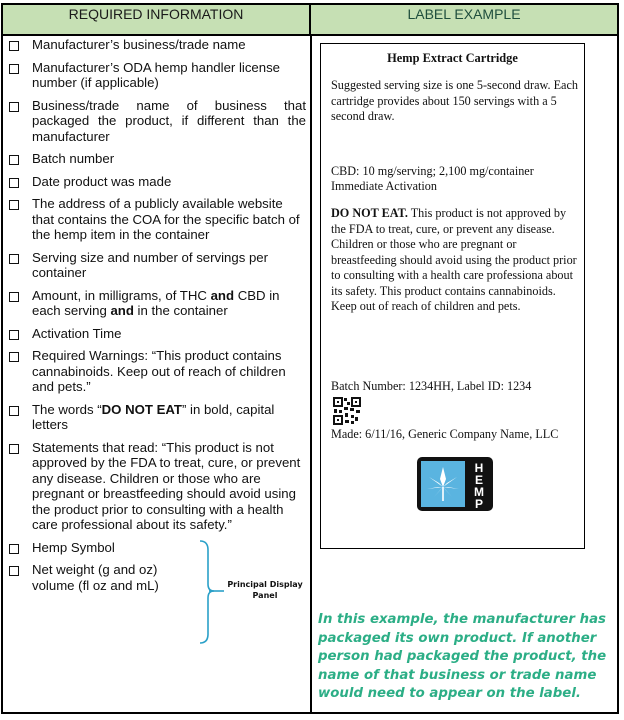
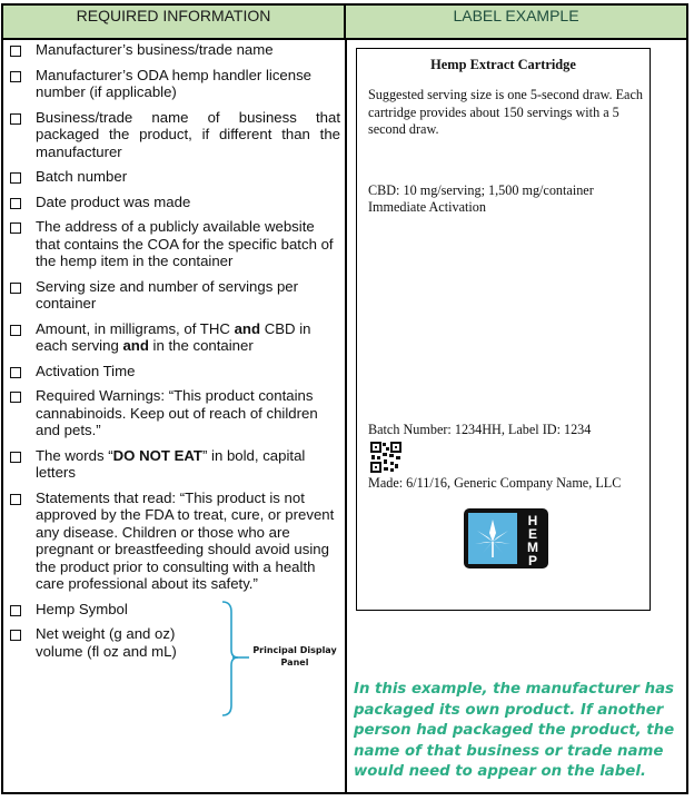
  REQUIRED INFORMATION
  LABEL EXAMPLE
  Manufacturer’s business/trade name
  Manufacturer’s ODA hemp handler license number (if applicable)
  Business/trade name of business that packaged the product, if different than the manufacturer
  Batch number
  Date product was made
  The address of a publicly available website that contains the COA for the specific batch of the hemp item in the container
  Serving size and number of servings per container
  Amount, in milligrams, of THC and CBD in each serving and in the container
  Activation Time
  Required Warnings: “This product contains cannabinoids. Keep out of reach of children and pets.”
  The words “DO NOT EAT” in bold, capital letters
  Statements that read: “This product is not approved by the FDA to treat, cure, or prevent any disease. Children or those who are pregnant or breastfeeding should avoid using the product prior to consulting with a health care professional about its safety.”
  Hemp Symbol
  Net weight (g and oz) volume (fl oz and mL)
  Principal Display
  Panel
  Hemp Extract Cartridge
  Suggested serving size is one 5-second draw. Each cartridge provides about 150 servings with a 5 second draw.
- CBD: 10 mg/serving; 2,100 mg/container
+ CBD: 10 mg/serving; 1,500 mg/container
  Immediate Activation
- DO NOT EAT. This product is not approved by the FDA to treat, cure, or prevent any disease. Children or those who are pregnant or breastfeeding should avoid using the product prior to consulting with a health care professiona about its safety. This product contains cannabinoids. Keep out of reach of children and pets.
  Batch Number: 1234HH, Label ID: 1234
  Made: 6/11/16, Generic Company Name, LLC
  H
  E
  M
  P
  In this example, the manufacturer has packaged its own product. If another person had packaged the product, the name of that business or trade name would need to appear on the label.
